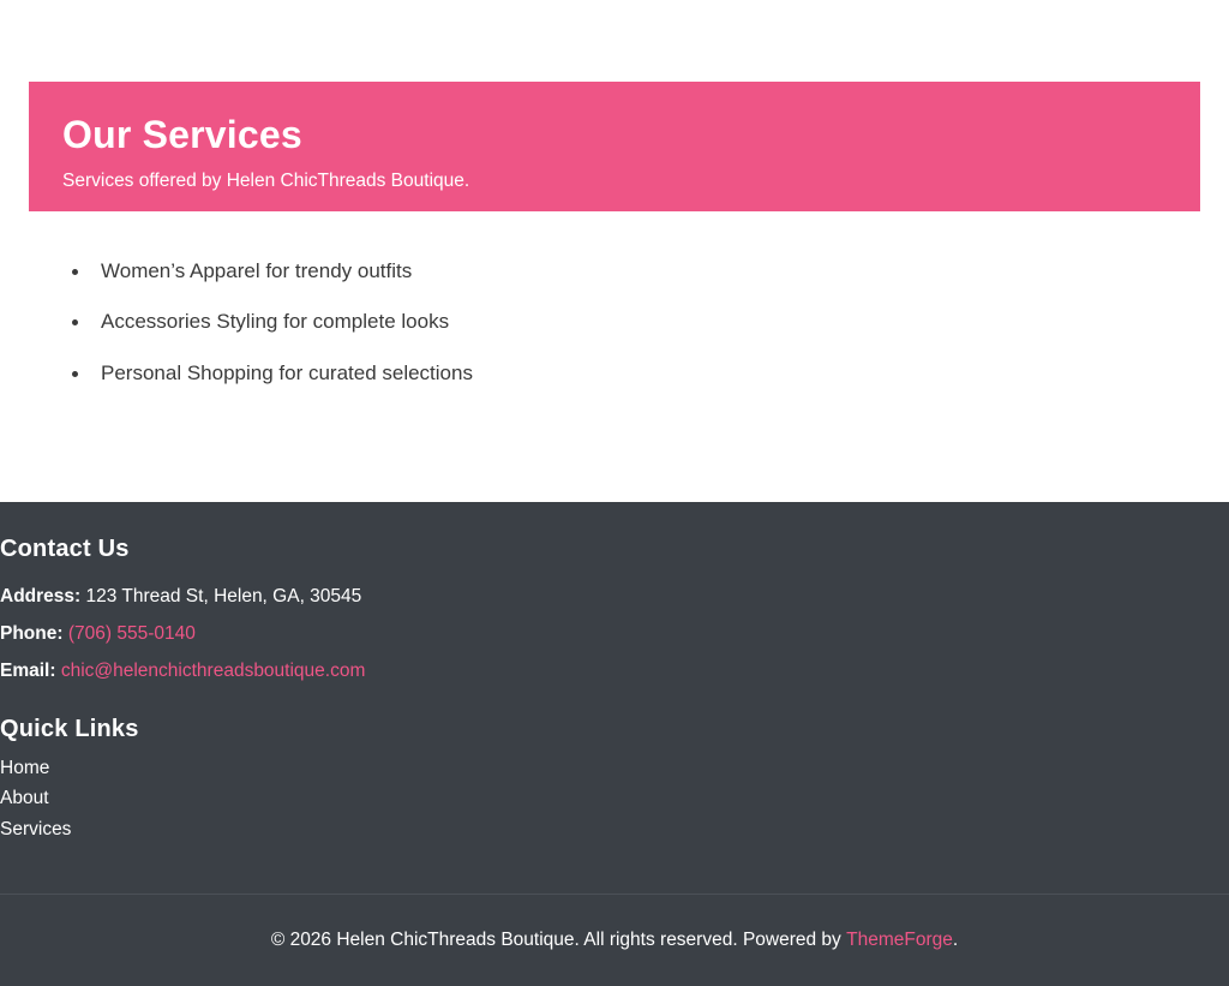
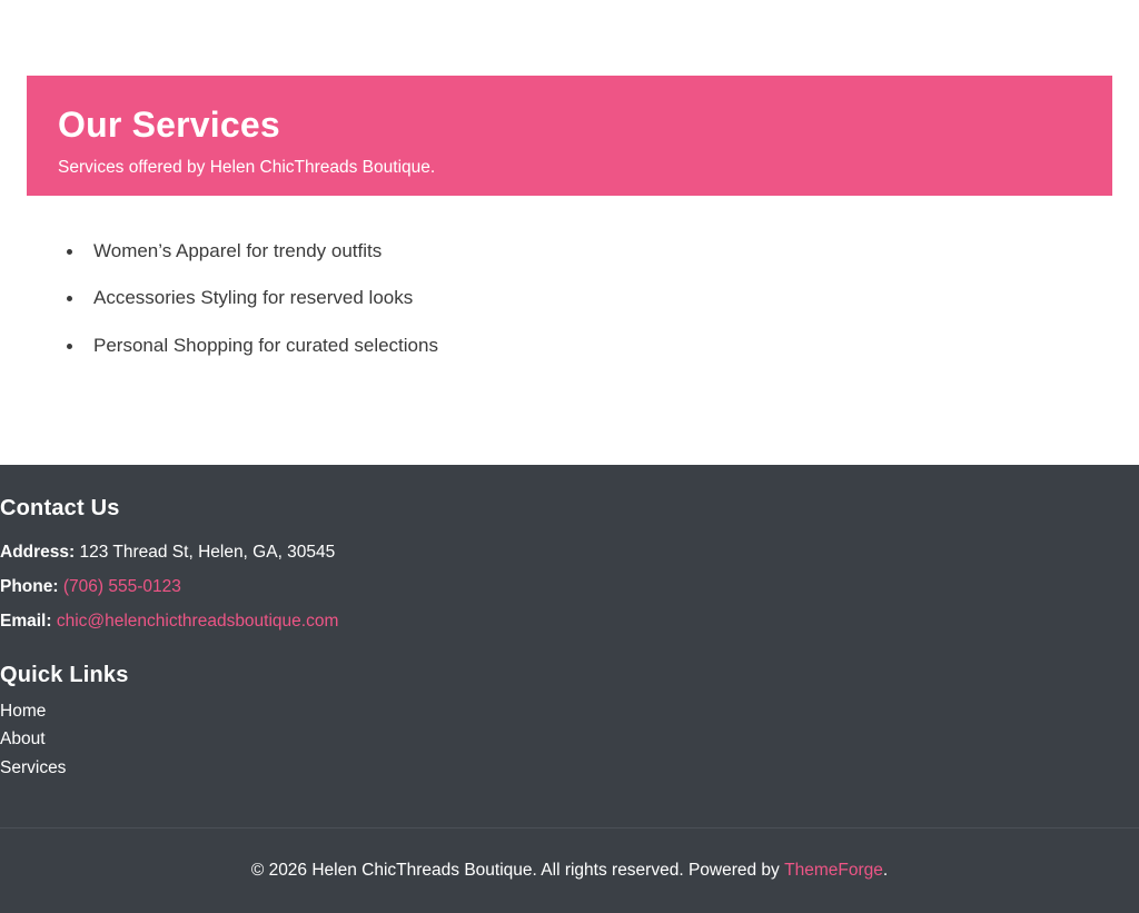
  Our Services
  Services offered by Helen ChicThreads Boutique.
  Women’s Apparel for trendy outfits
- Accessories Styling for complete looks
+ Accessories Styling for reserved looks
  Personal Shopping for curated selections
  Contact Us
  Address: 123 Thread St, Helen, GA, 30545
- Phone: (706) 555-0140
+ Phone: (706) 555-0123
  Email: chic@helenchicthreadsboutique.com
  Quick Links
  Home
  About
  Services
  © 2026 Helen ChicThreads Boutique. All rights reserved. Powered by
  ThemeForge
  .
